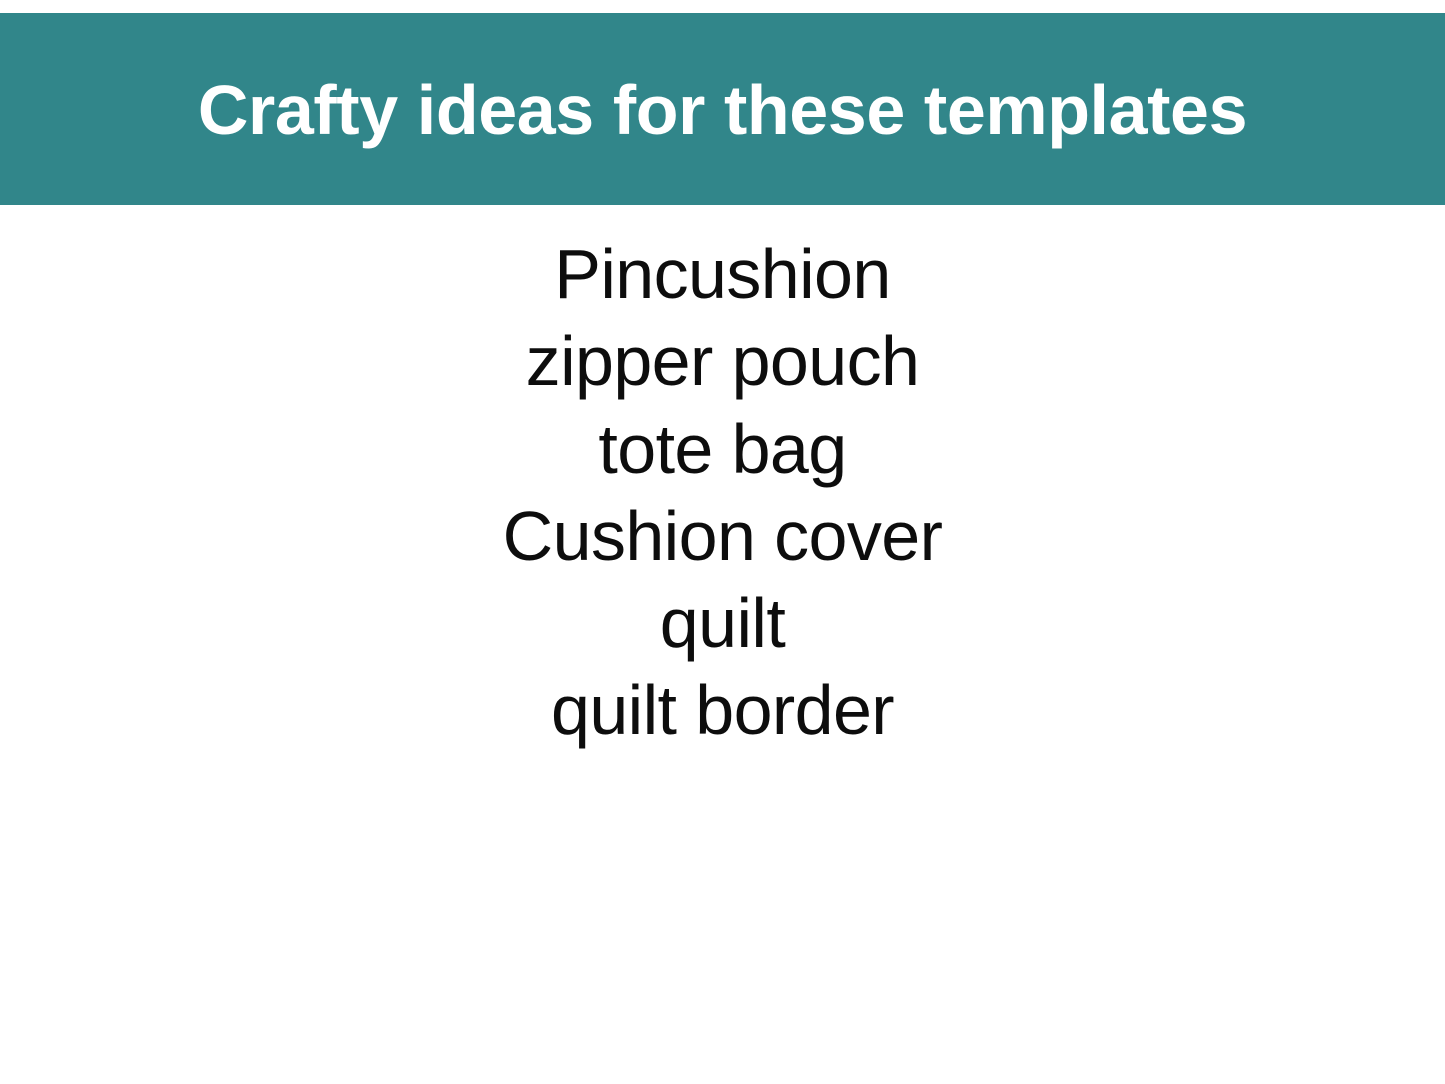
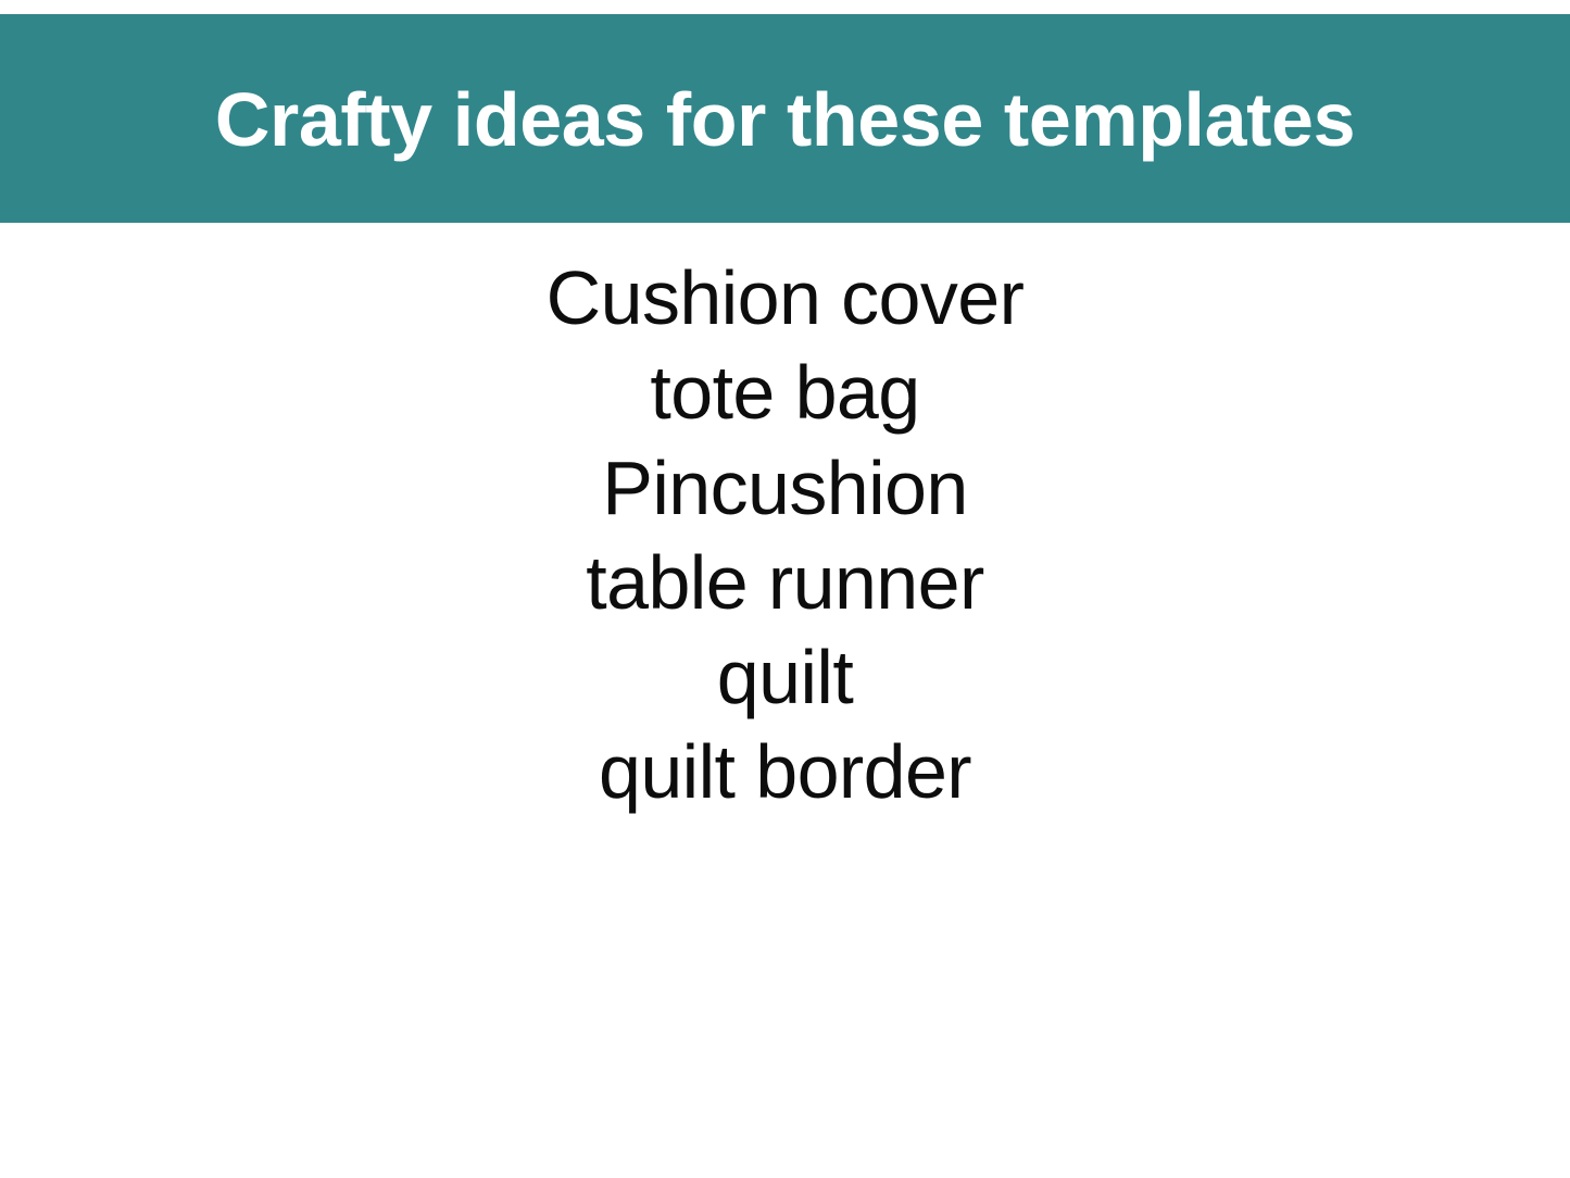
  Crafty ideas for these templates
- Pincushion
+ Cushion cover
- zipper pouch
  tote bag
- Cushion cover
+ Pincushion
+ table runner
  quilt
  quilt border
